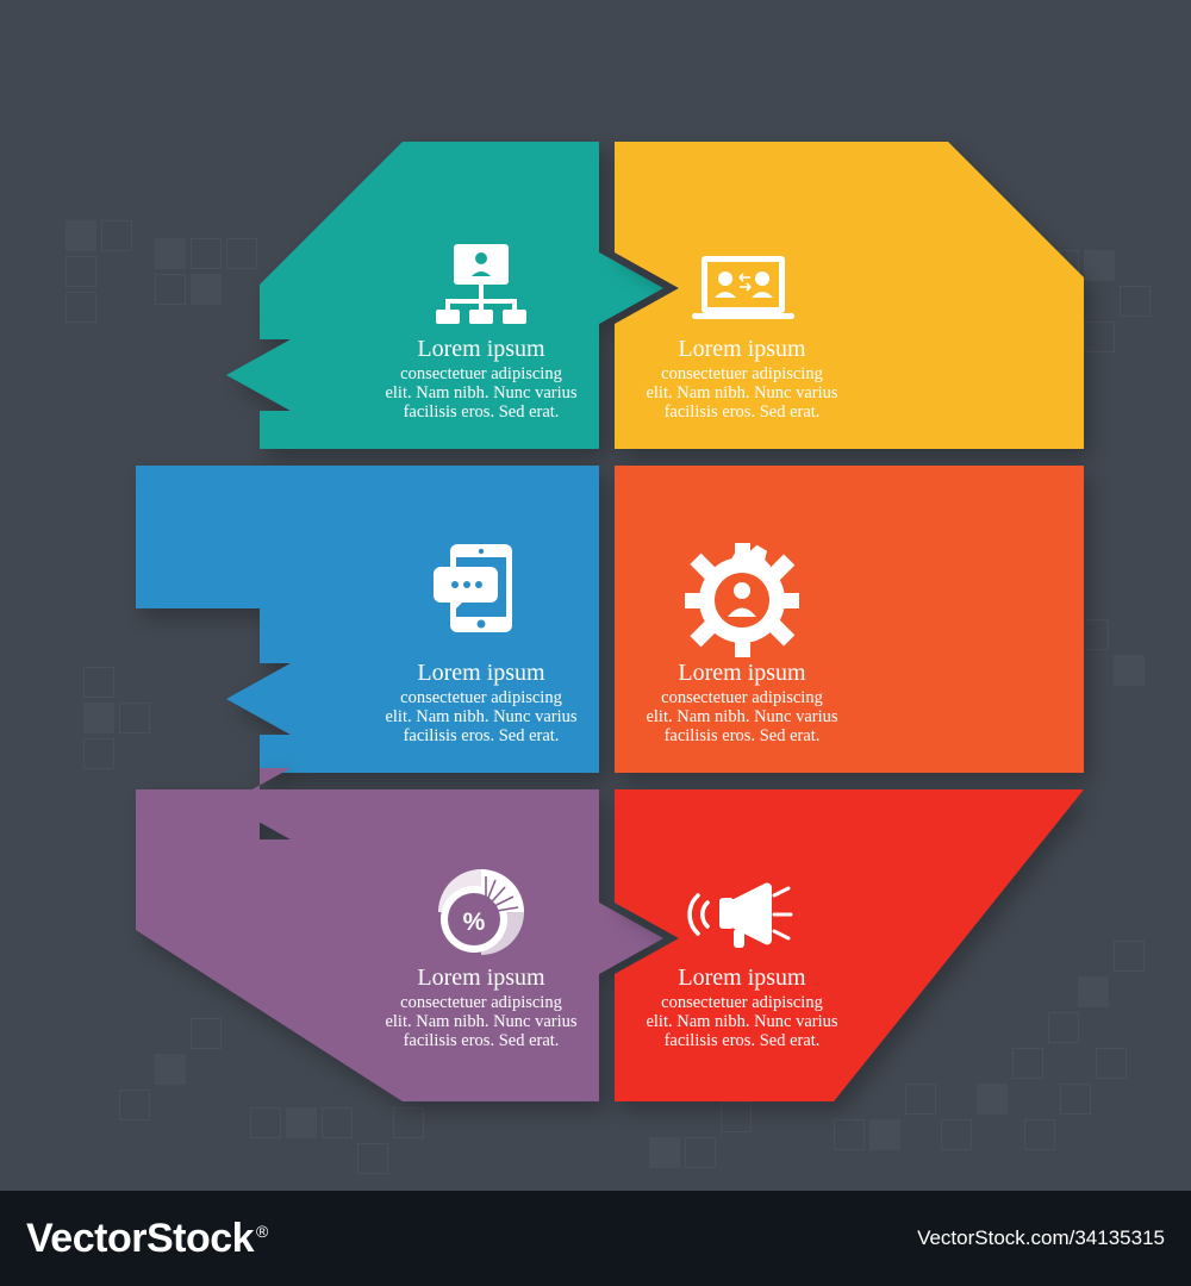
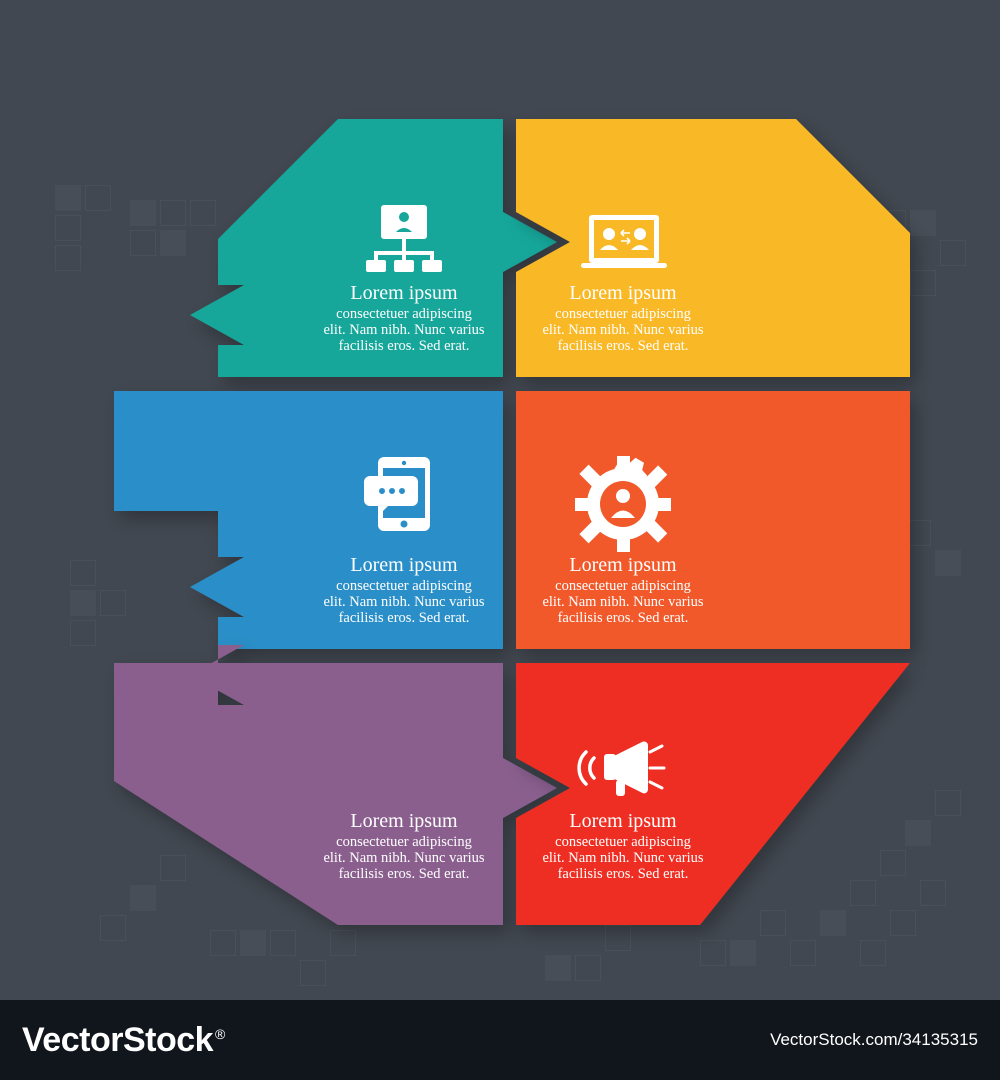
  Lorem ipsum
  consectetuer adipiscing
  elit. Nam nibh. Nunc varius
  facilisis eros. Sed erat.
  Lorem ipsum
  consectetuer adipiscing
  elit. Nam nibh. Nunc varius
  facilisis eros. Sed erat.
  Lorem ipsum
  consectetuer adipiscing
  elit. Nam nibh. Nunc varius
  facilisis eros. Sed erat.
  Lorem ipsum
  consectetuer adipiscing
  elit. Nam nibh. Nunc varius
  facilisis eros. Sed erat.
- %
  Lorem ipsum
  consectetuer adipiscing
  elit. Nam nibh. Nunc varius
  facilisis eros. Sed erat.
  Lorem ipsum
  consectetuer adipiscing
  elit. Nam nibh. Nunc varius
  facilisis eros. Sed erat.
  VectorStock
  ®
  VectorStock.com/34135315
